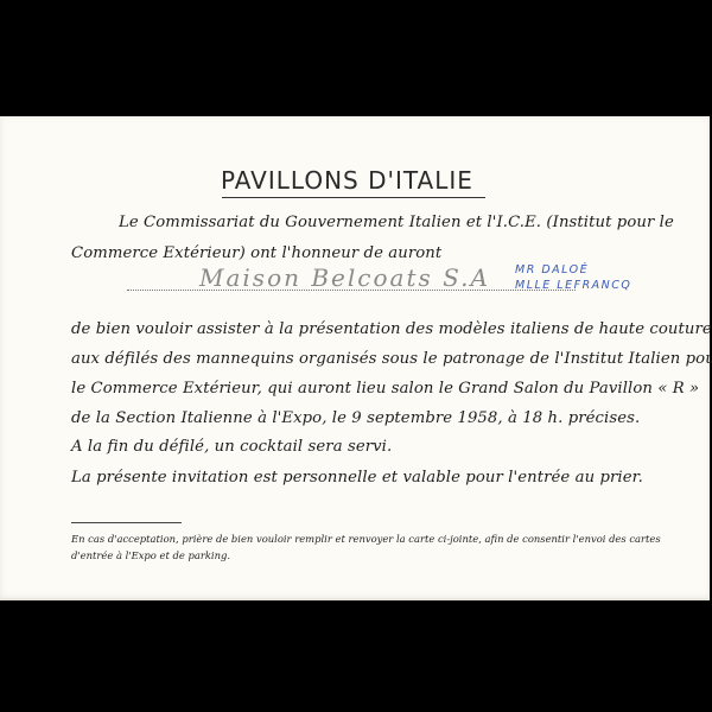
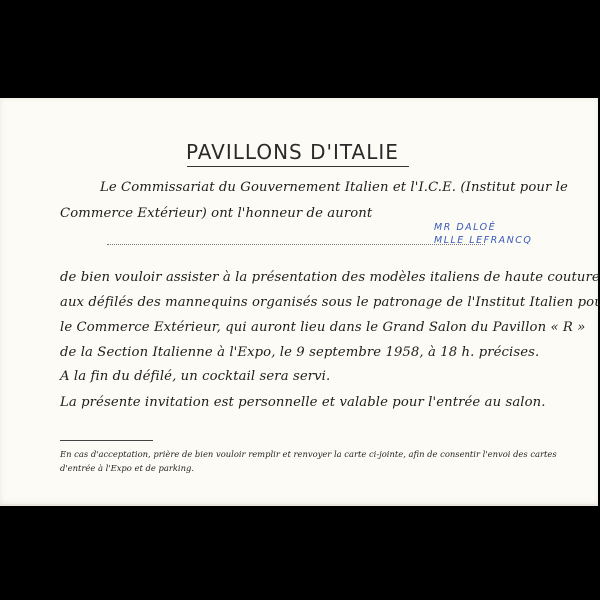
  PAVILLONS D'ITALIE
  Le Commissariat du Gouvernement Italien et l'I.C.E. (Institut pour le
  Commerce Extérieur) ont l'honneur de auront
- Maison Belcoats S.A
  MR DALOÉ
  MLLE LEFRANCQ
  de bien vouloir assister à la présentation des modèles italiens de haute couture
  aux défilés des mannequins organisés sous le patronage de l'Institut Italien pou
- le Commerce Extérieur, qui auront lieu salon le Grand Salon du Pavillon « R »
+ le Commerce Extérieur, qui auront lieu dans le Grand Salon du Pavillon « R »
  de la Section Italienne à l'Expo, le 9 septembre 1958, à 18 h. précises.
  A la fin du défilé, un cocktail sera servi.
- La présente invitation est personnelle et valable pour l'entrée au prier.
+ La présente invitation est personnelle et valable pour l'entrée au salon.
  En cas d'acceptation, prière de bien vouloir remplir et renvoyer la carte ci-jointe, afin de consentir l'envoi des cartes
  d'entrée à l'Expo et de parking.
